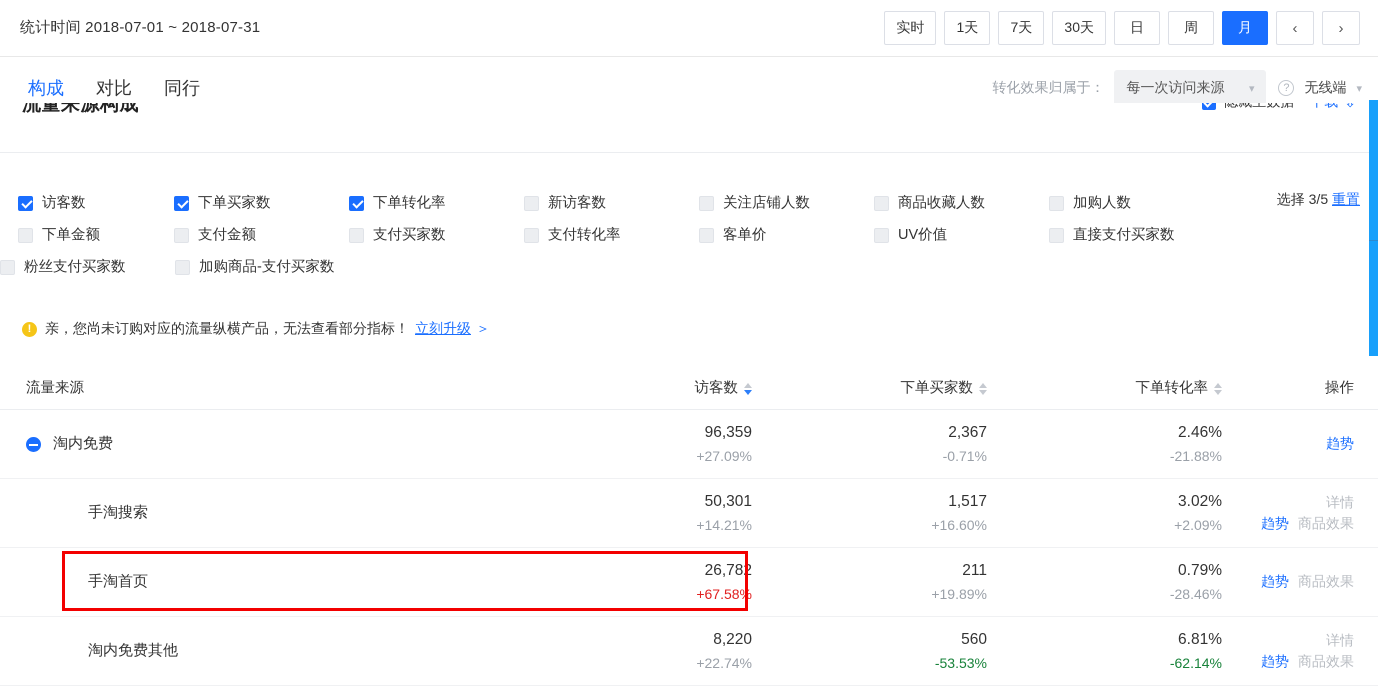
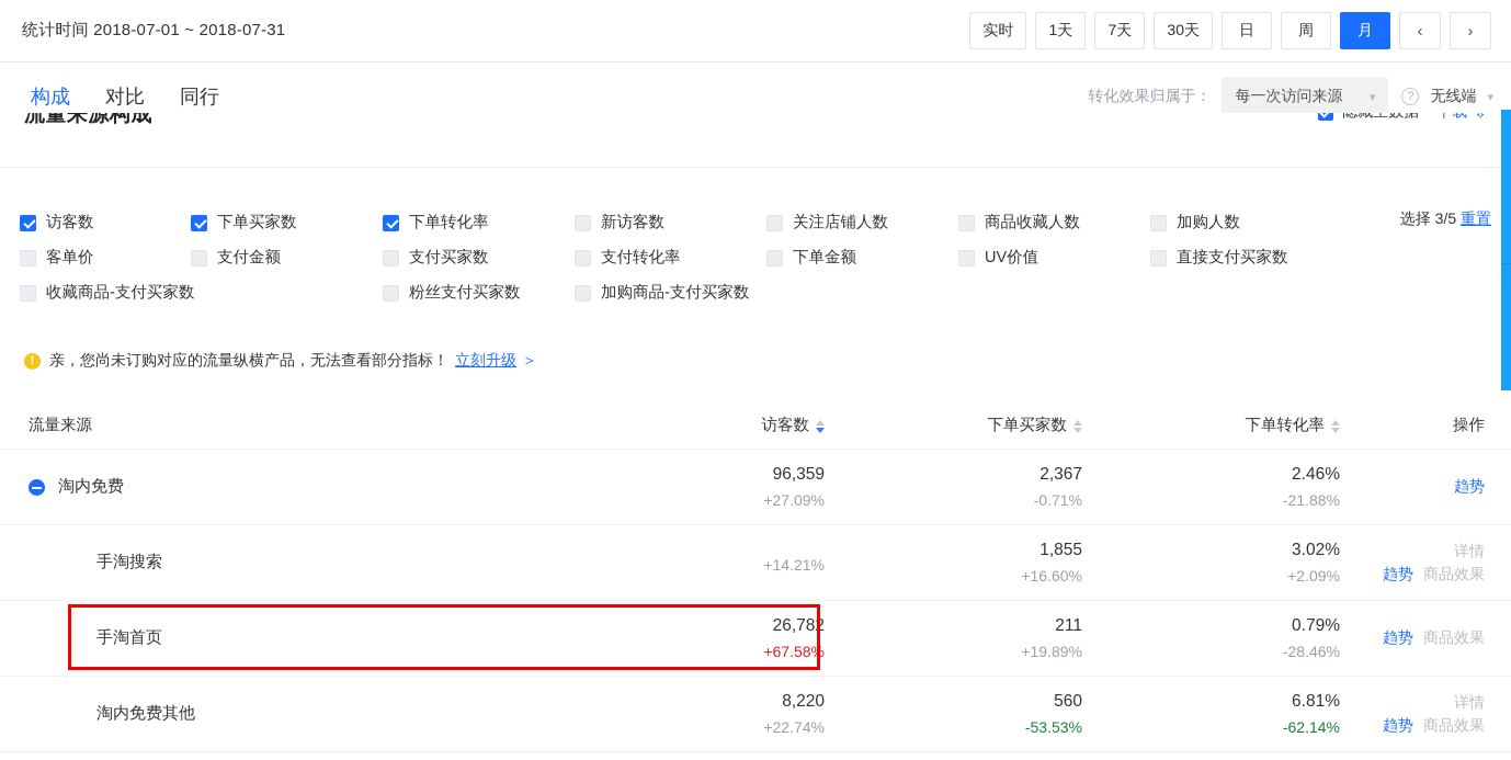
  统计时间 2018-07-01 ~ 2018-07-31
  实时
  1天
  7天
  30天
  日
  周
  月
  ‹
  ›
  构成
  对比
  同行
  转化效果归属于：
  每一次访问来源
  ▾
  ?
  无线端
  ▾
  流量来源构成
  访客数
  下单买家数
  下单转化率
  新访客数
  关注店铺人数
  商品收藏人数
  加购人数
- 下单金额
+ 客单价
  支付金额
  支付买家数
  支付转化率
- 客单价
+ 下单金额
  UV价值
  直接支付买家数
+ 收藏商品-支付买家数
  粉丝支付买家数
  加购商品-支付买家数
  选择 3/5 重置
  !
  亲，您尚未订购对应的流量纵横产品，无法查看部分指标！
  立刻升级
  ＞
  流量来源
  访客数
  下单买家数
  下单转化率
  操作
  淘内免费
  96,359
  +27.09%
  2,367
  -0.71%
  2.46%
  -21.88%
  趋势
  手淘搜索
- 50,301
  +14.21%
- 1,517
+ 1,855
  +16.60%
  3.02%
  +2.09%
  详情
  趋势
  商品效果
  手淘首页
  26,782
  +67.58%
  211
  +19.89%
  0.79%
  -28.46%
  趋势
  商品效果
  淘内免费其他
  8,220
  +22.74%
  560
  -53.53%
  6.81%
  -62.14%
  详情
  趋势
  商品效果
